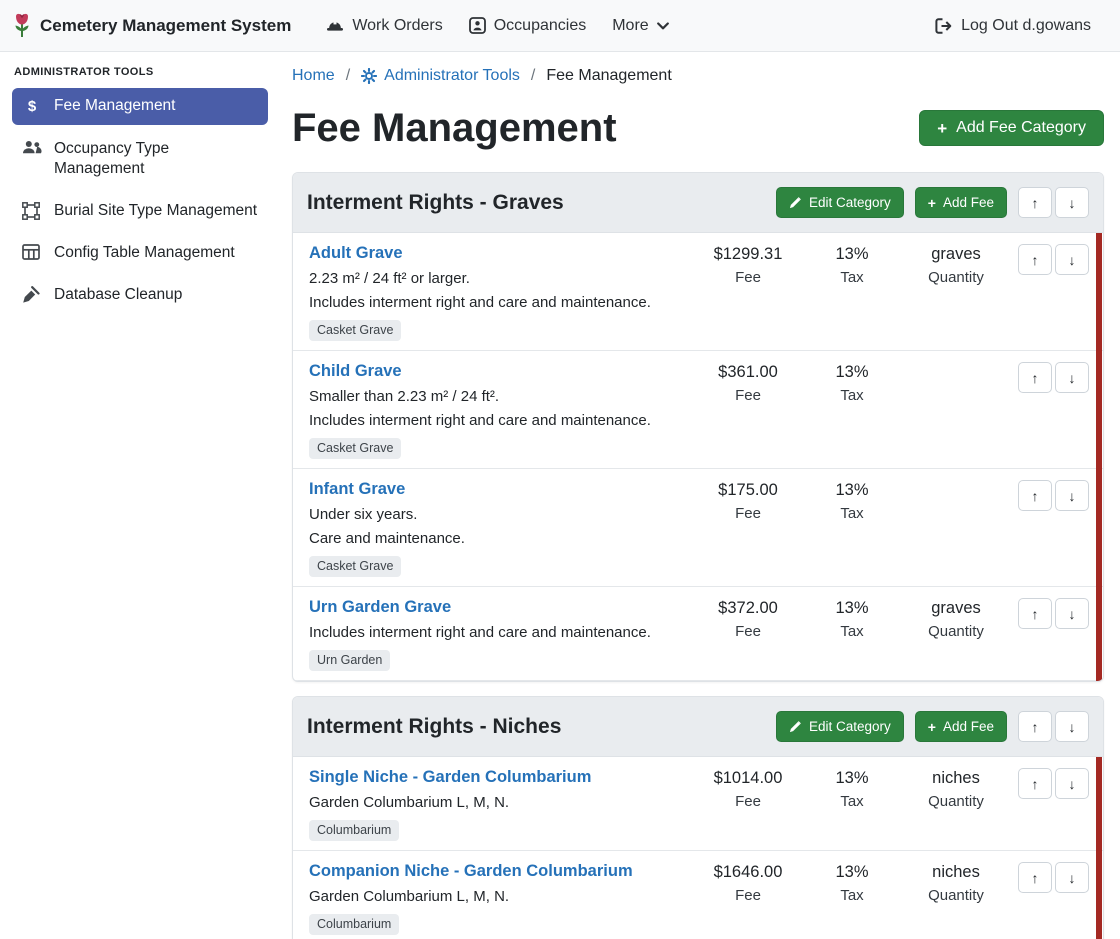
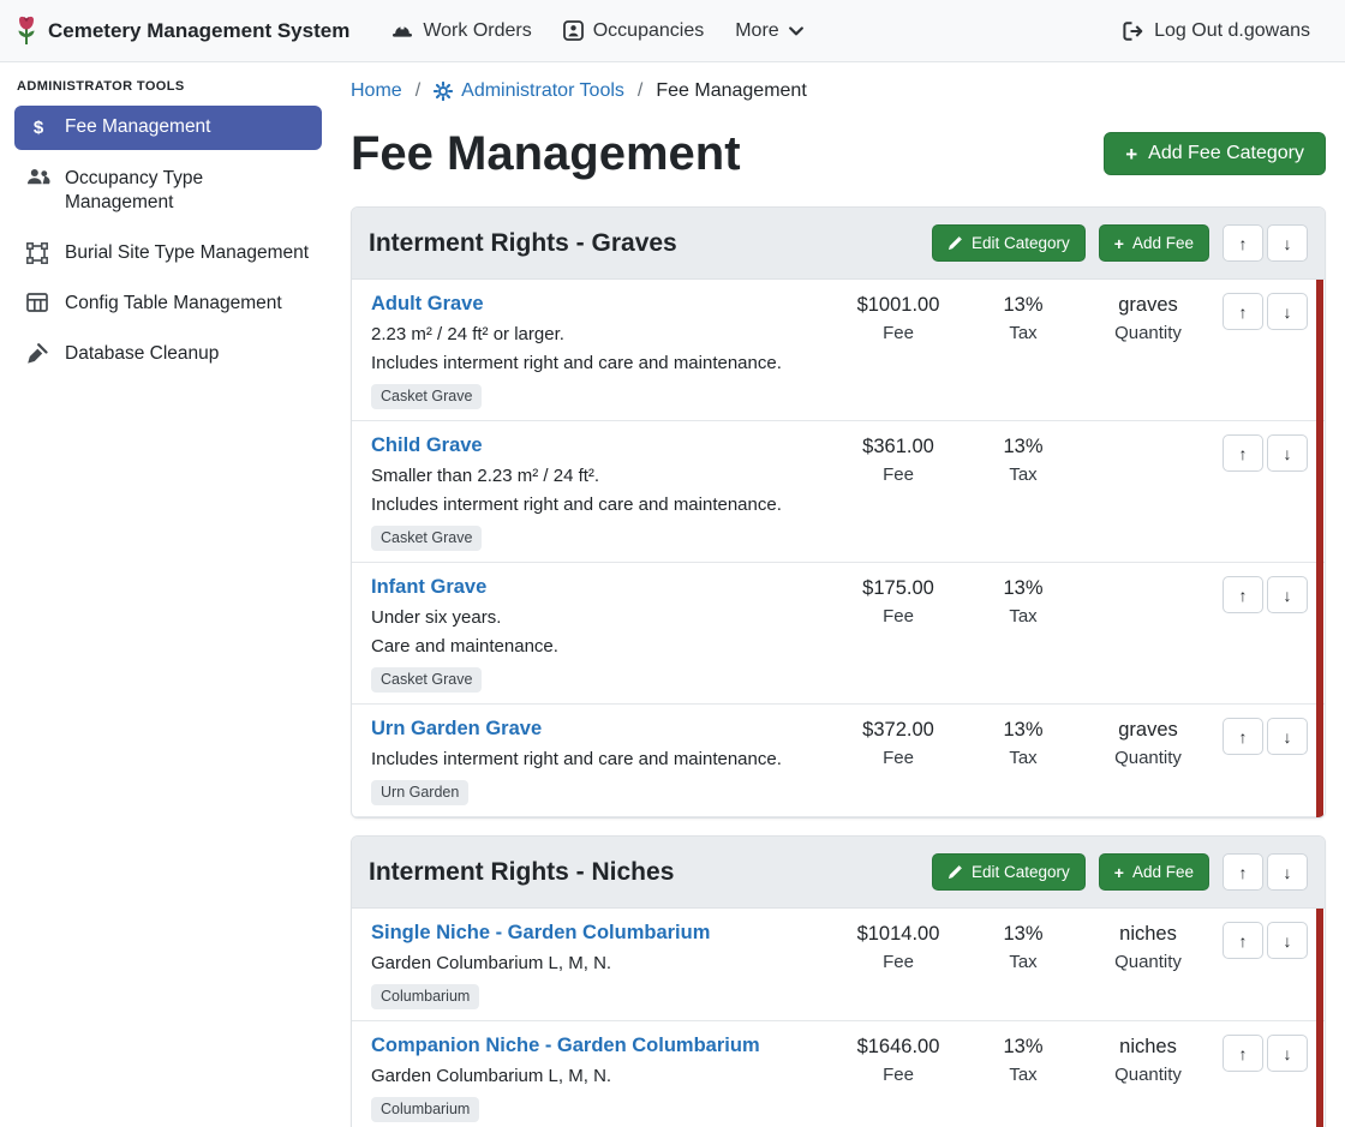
  Cemetery Management System
  Work Orders
  Occupancies
  More
  Log Out d.gowans
  ADMINISTRATOR TOOLS
  $
  Fee Management
  Occupancy Type Management
  Burial Site Type Management
  Config Table Management
  Database Cleanup
  Home
  /
  Administrator Tools
  /
  Fee Management
  Fee Management
  +
  Add Fee Category
  Interment Rights - Graves
  Edit Category
  +
  Add Fee
  ↑
  ↓
  Adult Grave
  2.23 m² / 24 ft² or larger.
  Includes interment right and care and maintenance.
  Casket Grave
- $1299.31
+ $1001.00
  Fee
  13%
  Tax
  graves
  Quantity
  ↑
  ↓
  Child Grave
  Smaller than 2.23 m² / 24 ft².
  Includes interment right and care and maintenance.
  Casket Grave
  $361.00
  Fee
  13%
  Tax
  ↑
  ↓
  Infant Grave
  Under six years.
  Care and maintenance.
  Casket Grave
  $175.00
  Fee
  13%
  Tax
  ↑
  ↓
  Urn Garden Grave
  Includes interment right and care and maintenance.
  Urn Garden
  $372.00
  Fee
  13%
  Tax
  graves
  Quantity
  ↑
  ↓
  Interment Rights - Niches
  Edit Category
  +
  Add Fee
  ↑
  ↓
  Single Niche - Garden Columbarium
  Garden Columbarium L, M, N.
  Columbarium
  $1014.00
  Fee
  13%
  Tax
  niches
  Quantity
  ↑
  ↓
  Companion Niche - Garden Columbarium
  Garden Columbarium L, M, N.
  Columbarium
  $1646.00
  Fee
  13%
  Tax
  niches
  Quantity
  ↑
  ↓
